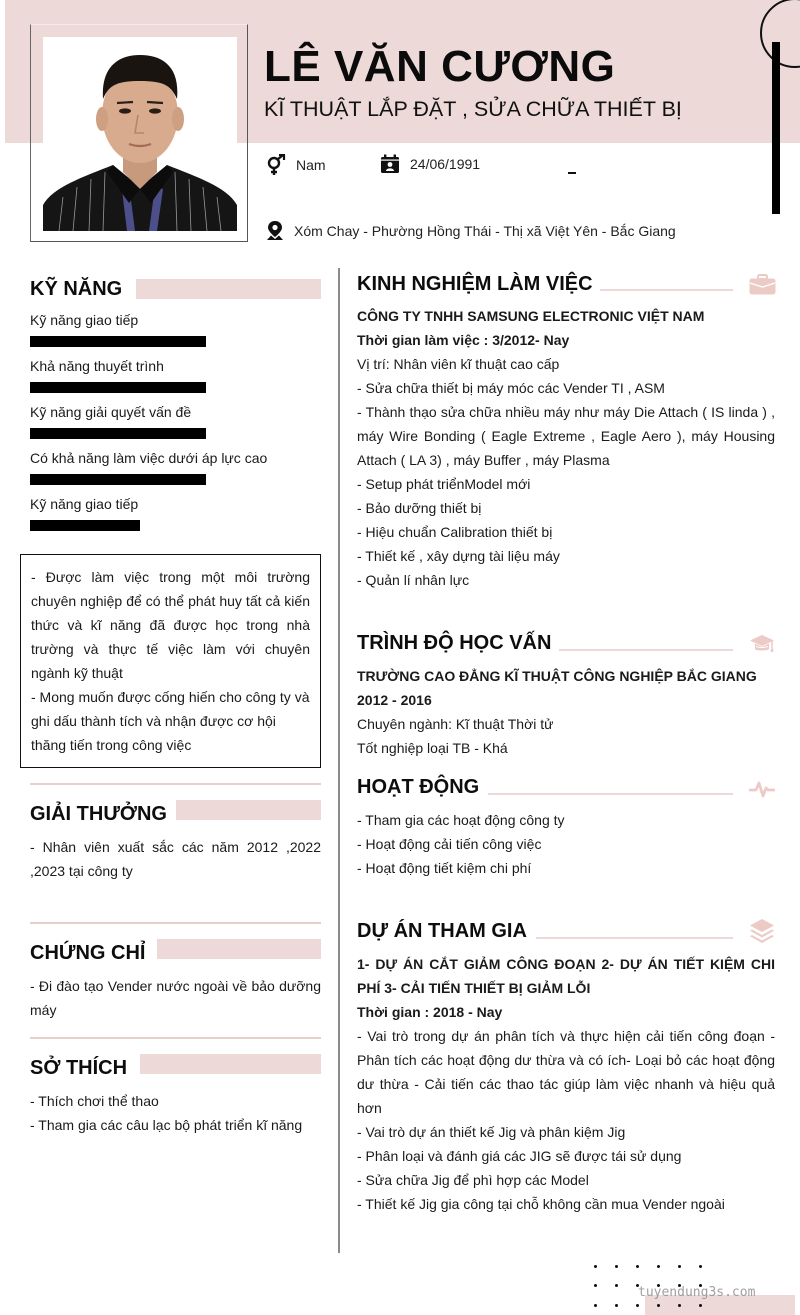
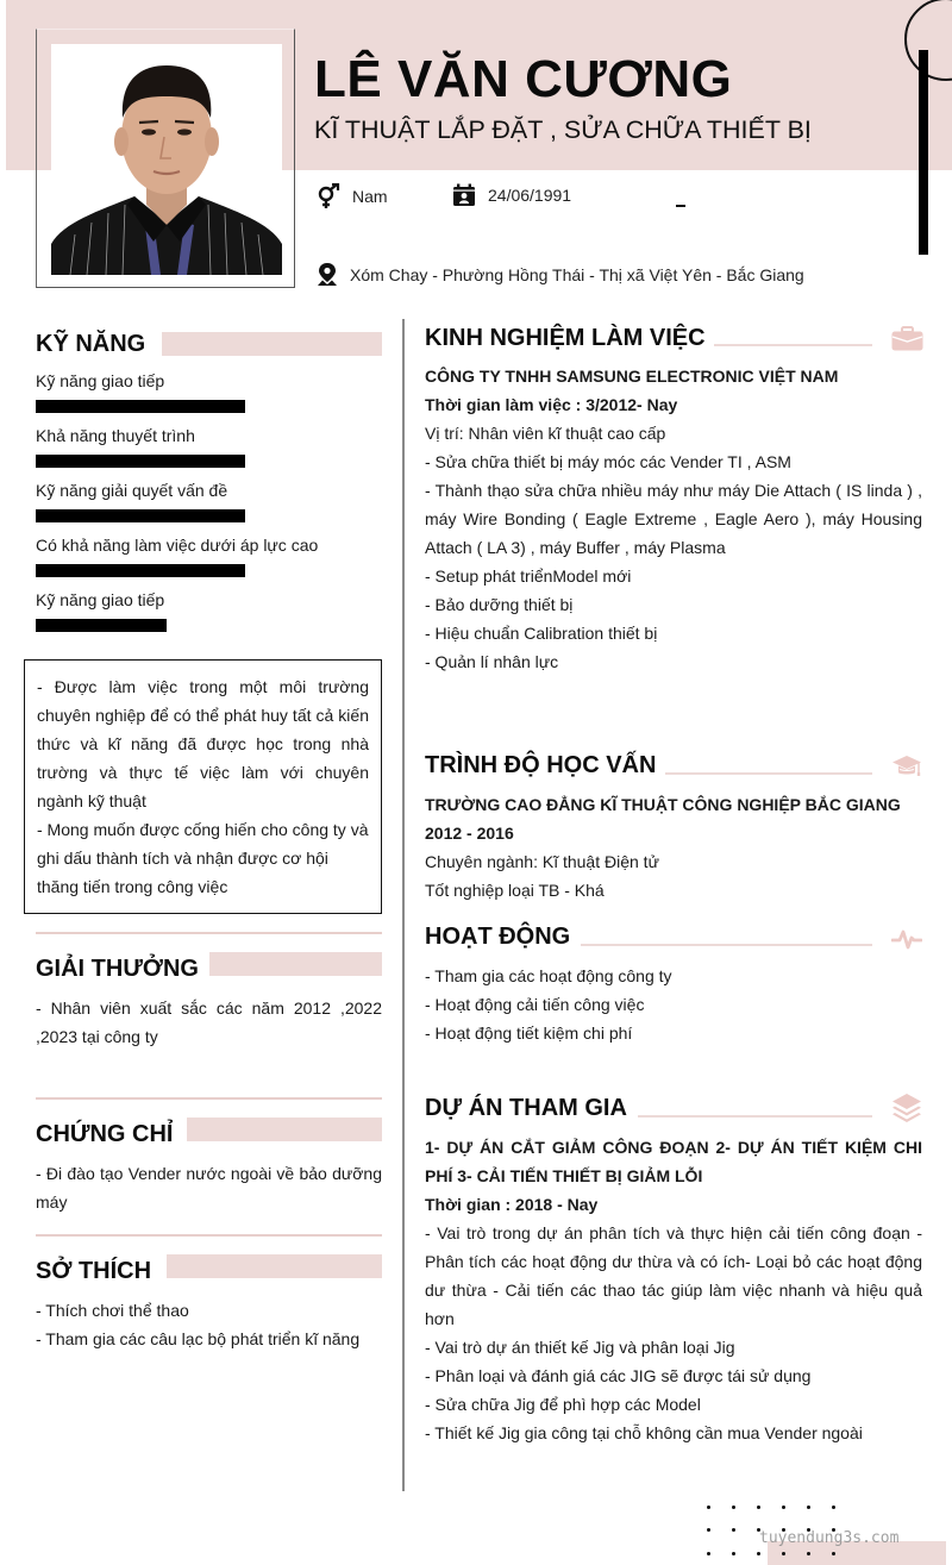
  LÊ VĂN CƯƠNG
  KĨ THUẬT LẮP ĐẶT , SỬA CHỮA THIẾT BỊ
  Nam
  24/06/1991
  Xóm Chay - Phường Hồng Thái - Thị xã Việt Yên - Bắc Giang
  KỸ NĂNG
  Kỹ năng giao tiếp
  Khả năng thuyết trình
  Kỹ năng giải quyết vấn đề
  Có khả năng làm việc dưới áp lực cao
  Kỹ năng giao tiếp
  - Được làm việc trong một môi trường chuyên nghiệp để có thể phát huy tất cả kiến thức và kĩ năng đã được học trong nhà trường và thực tế việc làm với chuyên ngành kỹ thuật
  - Mong muốn được cống hiến cho công ty và ghi dấu thành tích và nhận được cơ hội thăng tiến trong công việc
  GIẢI THƯỞNG
  - Nhân viên xuất sắc các năm 2012 ,2022 ,2023 tại công ty
  CHỨNG CHỈ
  - Đi đào tạo Vender nước ngoài về bảo dưỡng máy
  SỞ THÍCH
  - Thích chơi thể thao
  - Tham gia các câu lạc bộ phát triển kĩ năng
  KINH NGHIỆM LÀM VIỆC
  CÔNG TY TNHH SAMSUNG ELECTRONIC VIỆT NAM
  Thời gian làm việc : 3/2012- Nay
  Vị trí: Nhân viên kĩ thuật cao cấp
  - Sửa chữa thiết bị máy móc các Vender TI , ASM
  - Thành thạo sửa chữa nhiều máy như máy Die Attach ( IS linda ) , máy Wire Bonding ( Eagle Extreme , Eagle Aero ), máy Housing Attach ( LA 3) , máy Buffer , máy Plasma
  - Setup phát triểnModel mới
  - Bảo dưỡng thiết bị
  - Hiệu chuẩn Calibration thiết bị
- - Thiết kế , xây dựng tài liệu máy
  - Quản lí nhân lực
  TRÌNH ĐỘ HỌC VẤN
  TRƯỜNG CAO ĐẲNG KĨ THUẬT CÔNG NGHIỆP BẮC GIANG
  2012 - 2016
- Chuyên ngành: Kĩ thuật Thời tử
+ Chuyên ngành: Kĩ thuật Điện tử
  Tốt nghiệp loại TB - Khá
  HOẠT ĐỘNG
  - Tham gia các hoạt động công ty
  - Hoạt động cải tiến công việc
  - Hoạt động tiết kiệm chi phí
  DỰ ÁN THAM GIA
  1- DỰ ÁN CẮT GIẢM CÔNG ĐOẠN 2- DỰ ÁN TIẾT KIỆM CHI PHÍ 3- CẢI TIẾN THIẾT BỊ GIẢM LỖI
  Thời gian : 2018 - Nay
  - Vai trò trong dự án phân tích và thực hiện cải tiến công đoạn - Phân tích các hoạt động dư thừa và có ích- Loại bỏ các hoạt động dư thừa - Cải tiến các thao tác giúp làm việc nhanh và hiệu quả hơn
- - Vai trò dự án thiết kế Jig và phân kiệm Jig
+ - Vai trò dự án thiết kế Jig và phân loại Jig
  - Phân loại và đánh giá các JIG sẽ được tái sử dụng
  - Sửa chữa Jig để phì hợp các Model
  - Thiết kế Jig gia công tại chỗ không cần mua Vender ngoài
  tuyendung3s.com
